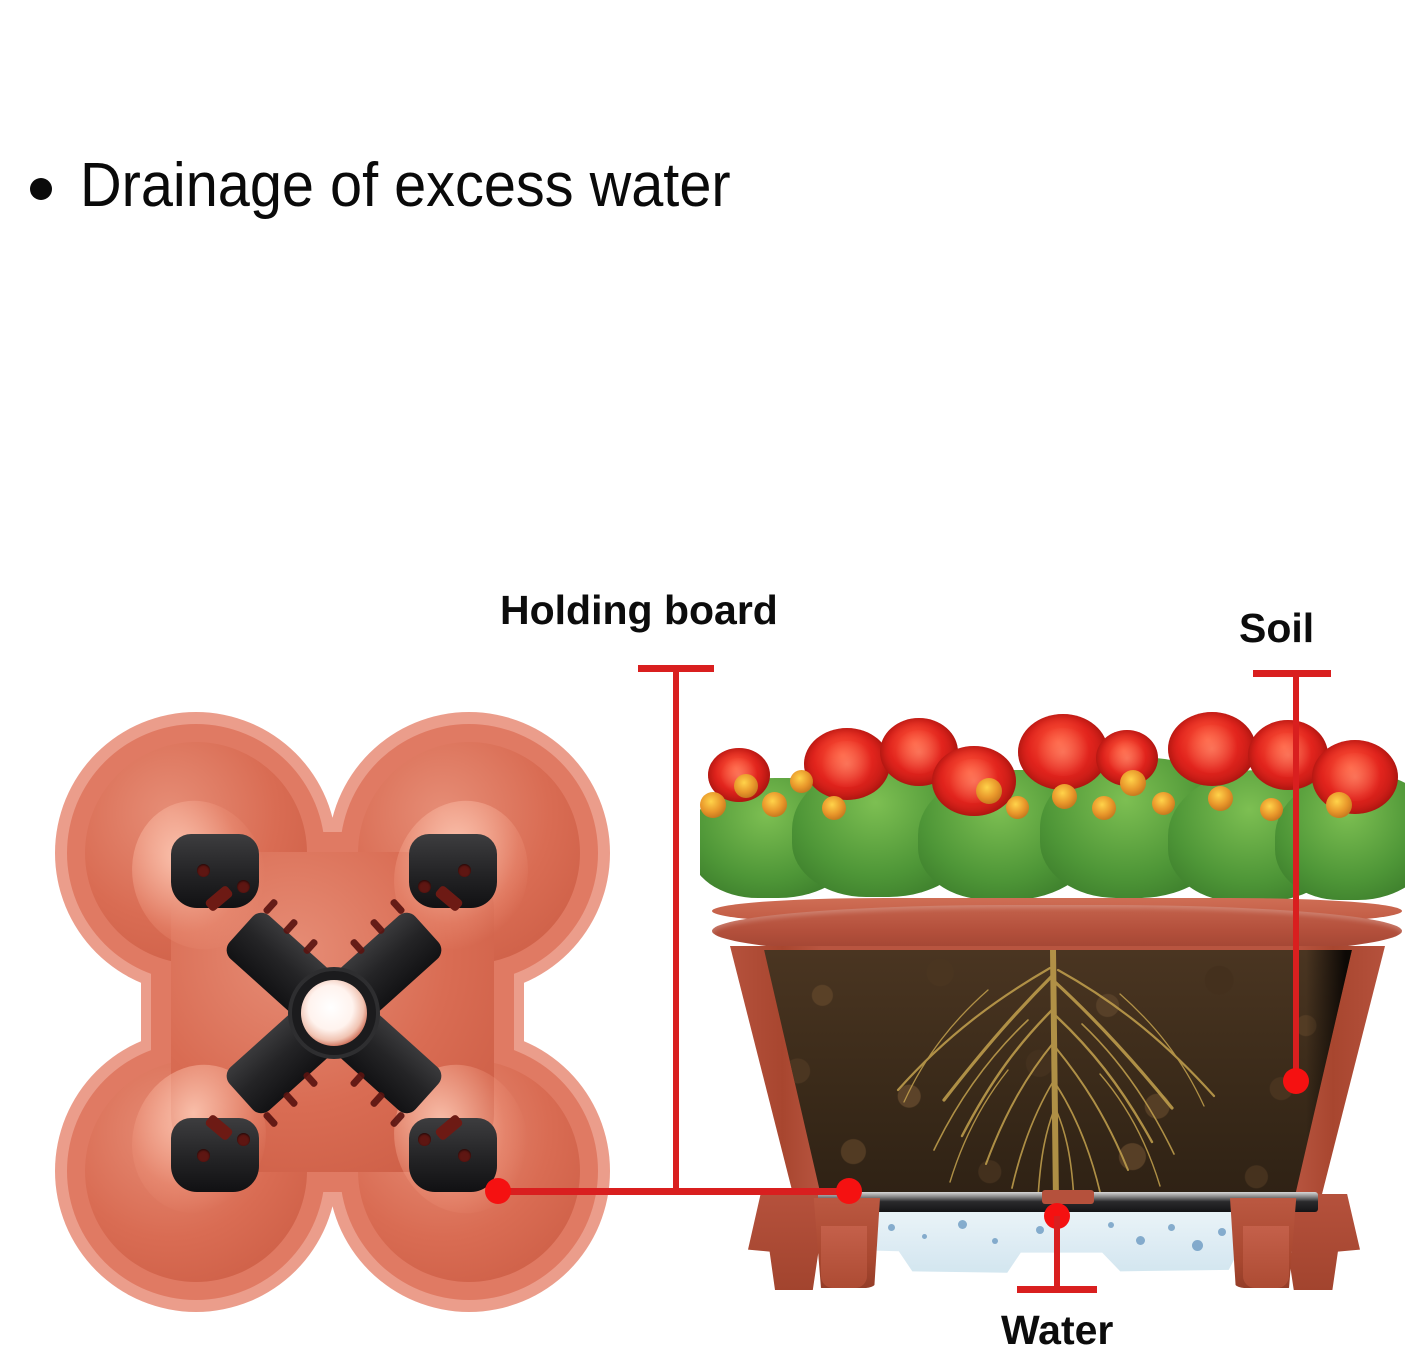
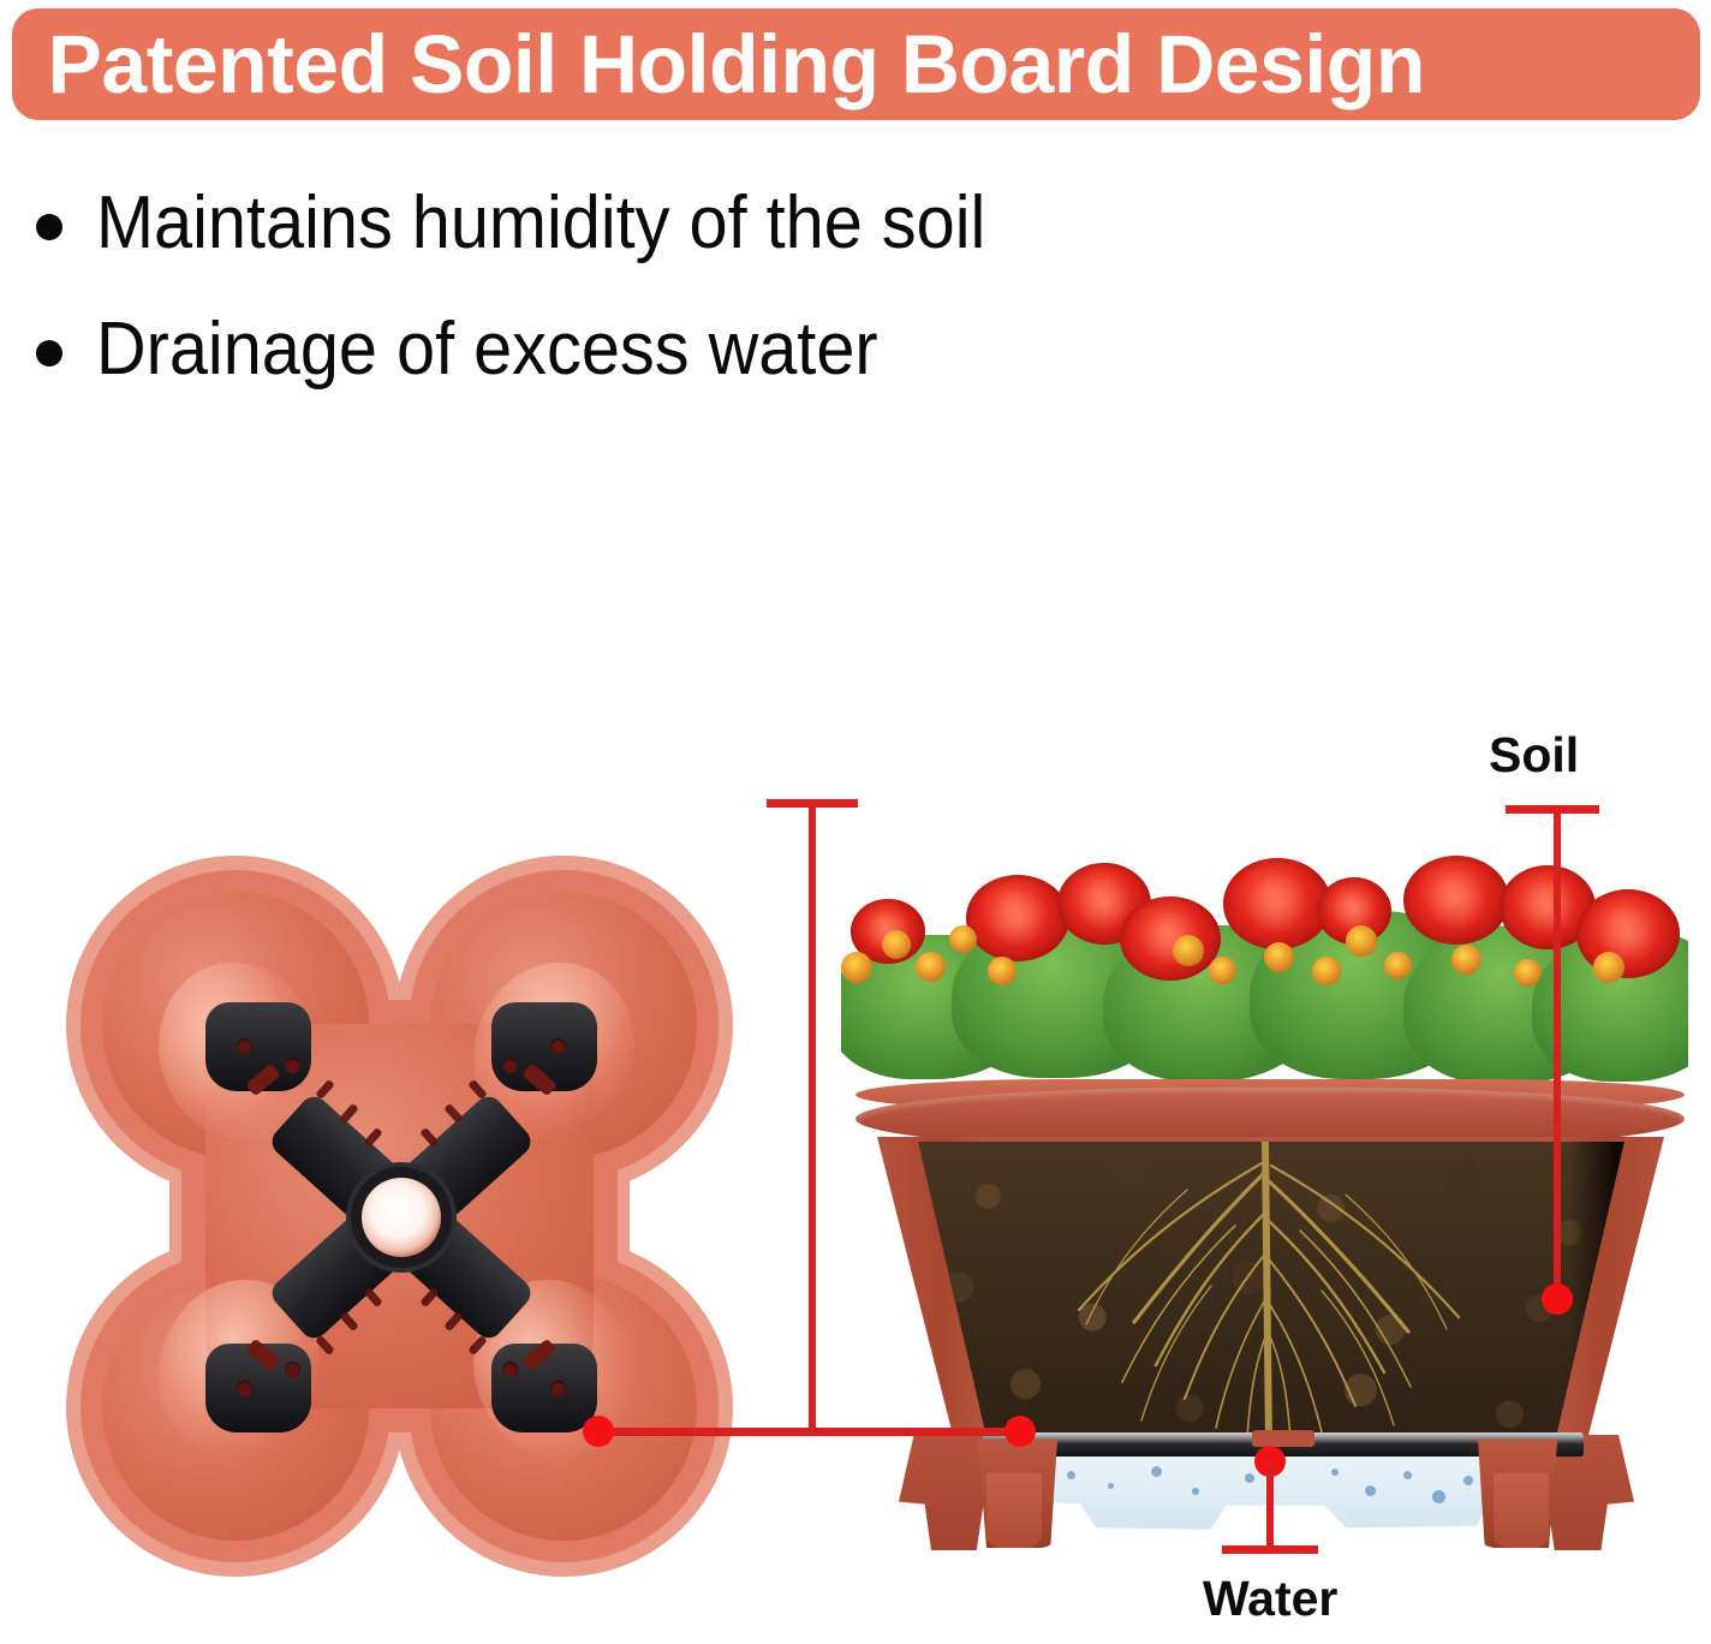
+ Patented Soil Holding Board Design
+ Maintains humidity of the soil
  Drainage of excess water
- Holding board
  Soil
  Water
